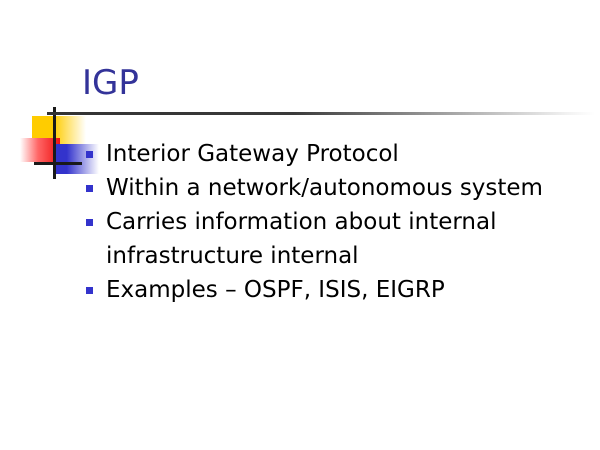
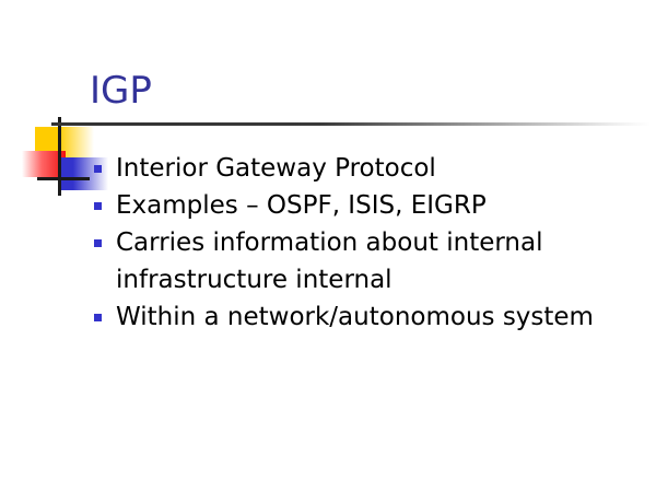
  IGP
  Interior Gateway Protocol
- Within a network/autonomous system
+ Examples – OSPF, ISIS, EIGRP
  Carries information about internal infrastructure internal
- Examples – OSPF, ISIS, EIGRP
+ Within a network/autonomous system
